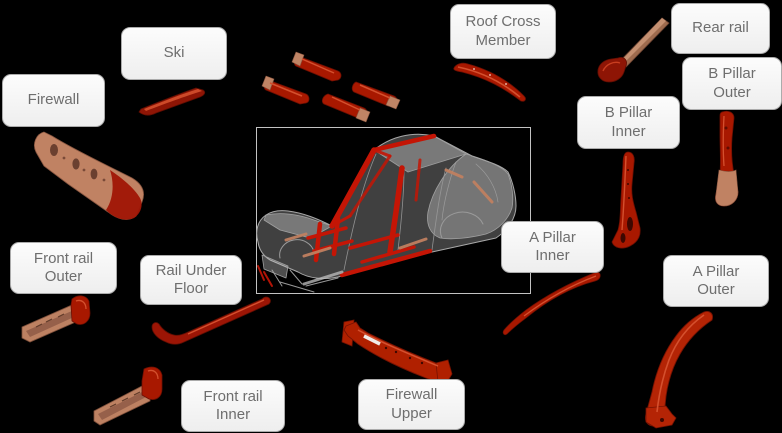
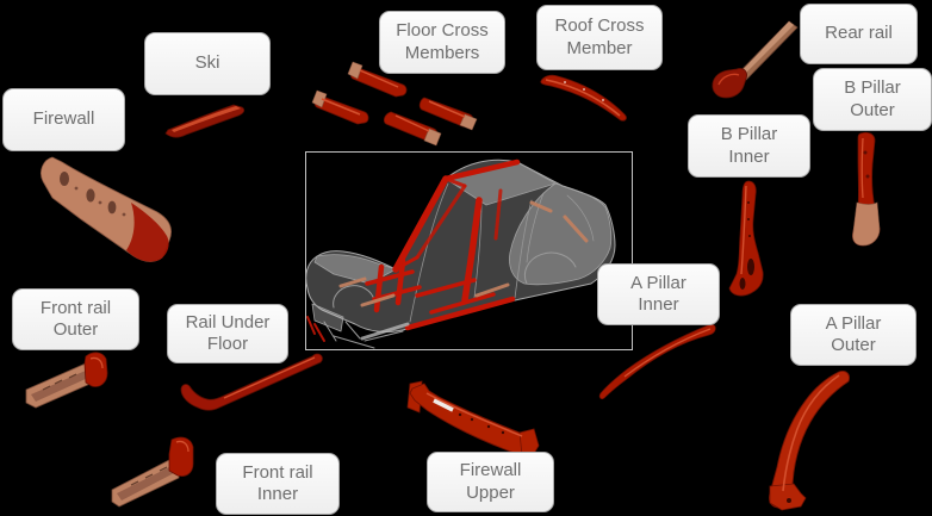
  Firewall
  Ski
+ Floor Cross
+ Members
  Roof Cross
  Member
  Rear rail
  B Pillar
  Outer
  B Pillar
  Inner
  A Pillar
  Inner
  A Pillar
  Outer
  Front rail
  Outer
  Rail Under
  Floor
  Front rail
  Inner
  Firewall
  Upper
